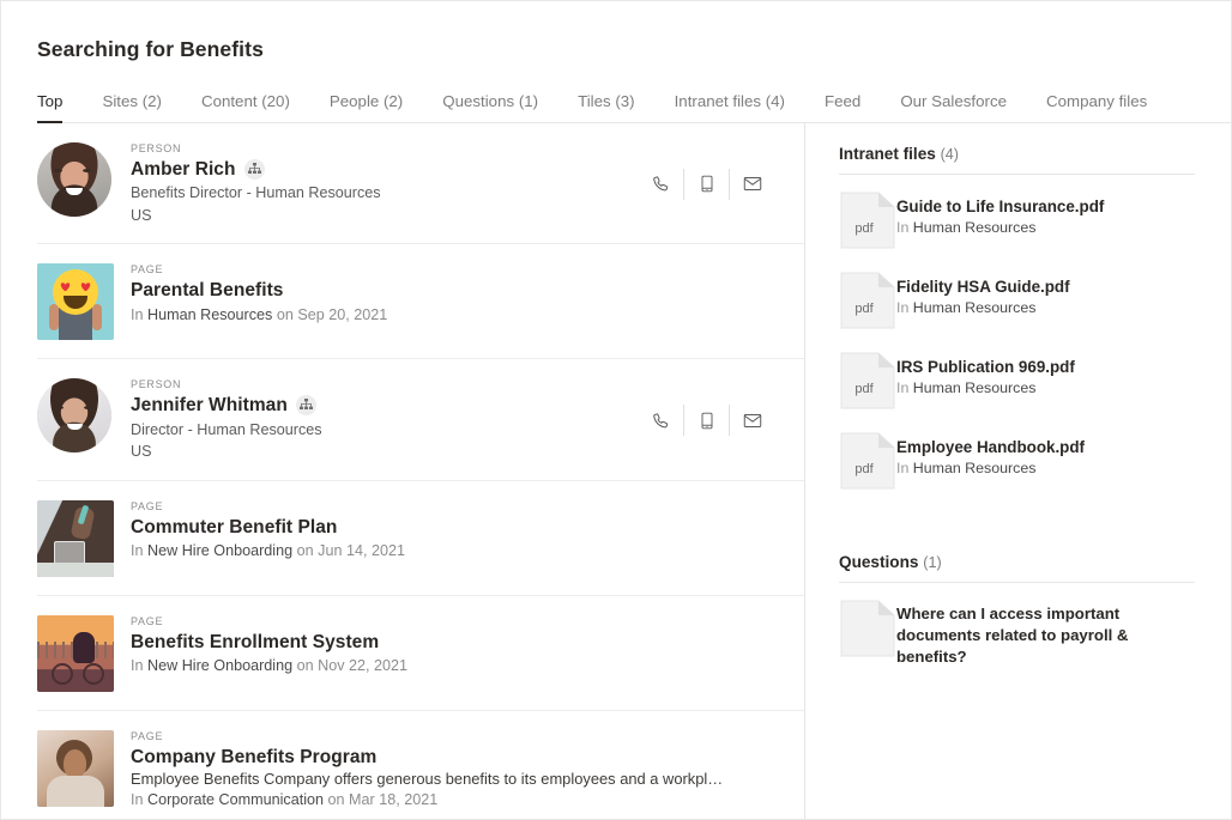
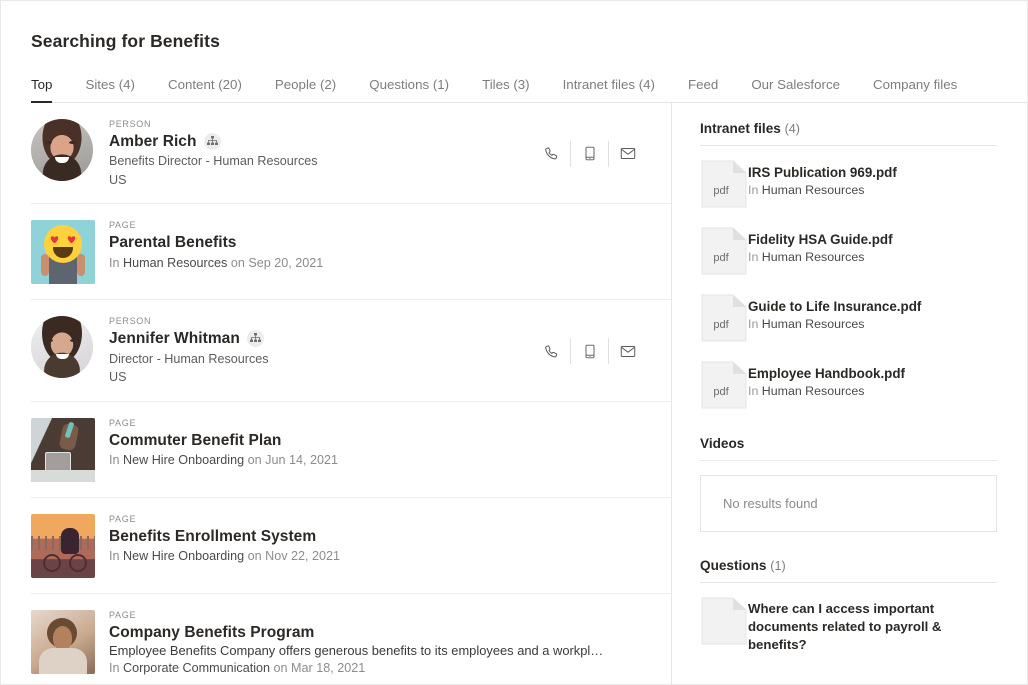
  Searching for Benefits
  Top
- Sites (2)
+ Sites (4)
  Content (20)
  People (2)
  Questions (1)
  Tiles (3)
  Intranet files (4)
  Feed
  Our Salesforce
  Company files
  PERSON
  Amber Rich
  Benefits Director - Human Resources
  US
  PAGE
  Parental Benefits
  In Human Resources on Sep 20, 2021
  PERSON
  Jennifer Whitman
  Director - Human Resources
  US
  PAGE
  Commuter Benefit Plan
  In New Hire Onboarding on Jun 14, 2021
  PAGE
  Benefits Enrollment System
  In New Hire Onboarding on Nov 22, 2021
  PAGE
  Company Benefits Program
  Employee Benefits Company offers generous benefits to its employees and a workpl…
  In Corporate Communication on Mar 18, 2021
  Intranet files (4)
  pdf
- Guide to Life Insurance.pdf
+ IRS Publication 969.pdf
  In Human Resources
  pdf
  Fidelity HSA Guide.pdf
  In Human Resources
  pdf
- IRS Publication 969.pdf
+ Guide to Life Insurance.pdf
  In Human Resources
  pdf
  Employee Handbook.pdf
  In Human Resources
+ Videos
+ No results found
  Questions (1)
  Where can I access important documents related to payroll & benefits?
